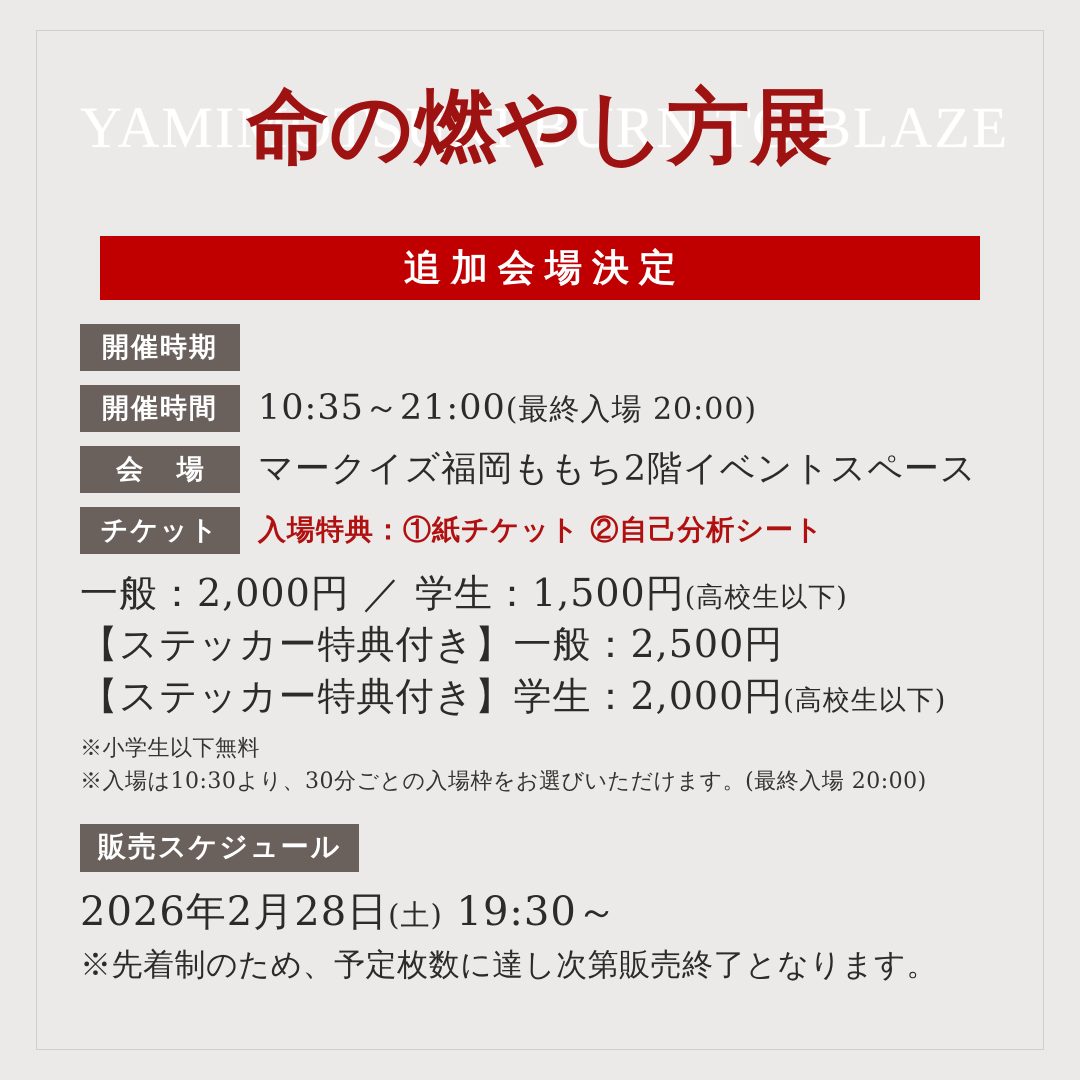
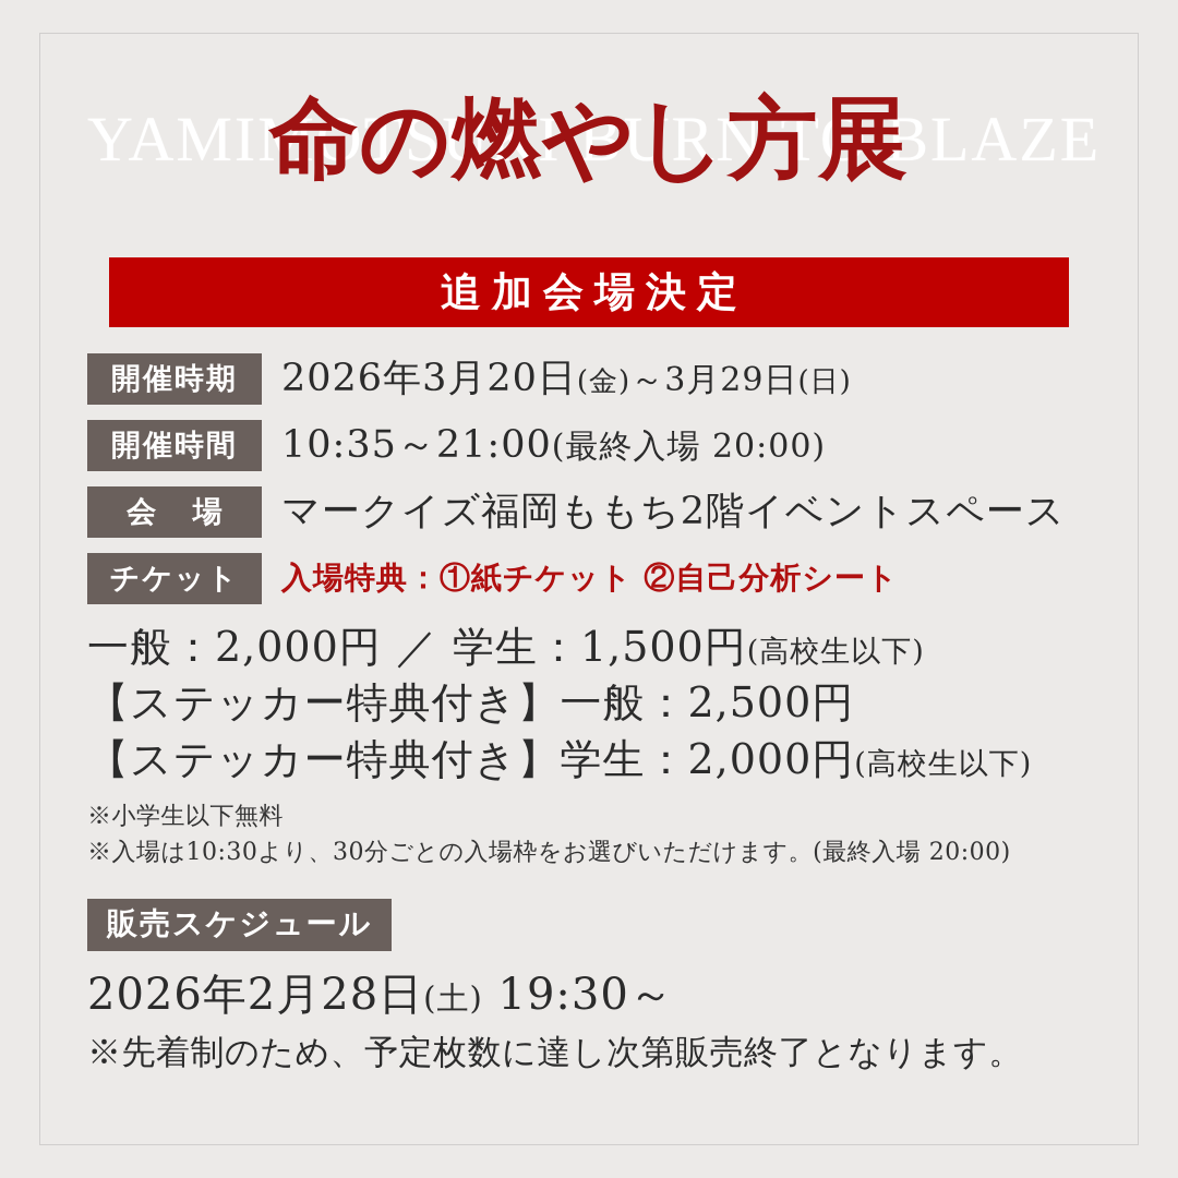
  YAMIMOTSUKI BURN TO BLAZE
  命の燃やし方展
  追加会場決定
  開催時期
+ 2026年3月20日(金)～3月29日(日)
  開催時間
  10:35～21:00(最終入場 20:00)
  会 場
  マークイズ福岡ももち2階イベントスペース
  チケット
  入場特典：①紙チケット ②自己分析シート
  一般：2,000円 ／ 学生：1,500円(高校生以下)
  【ステッカー特典付き】一般：2,500円
  【ステッカー特典付き】学生：2,000円(高校生以下)
  ※小学生以下無料
  ※入場は10:30より、30分ごとの入場枠をお選びいただけます。(最終入場 20:00)
  販売スケジュール
  2026年2月28日(土) 19:30～
  ※先着制のため、予定枚数に達し次第販売終了となります。
